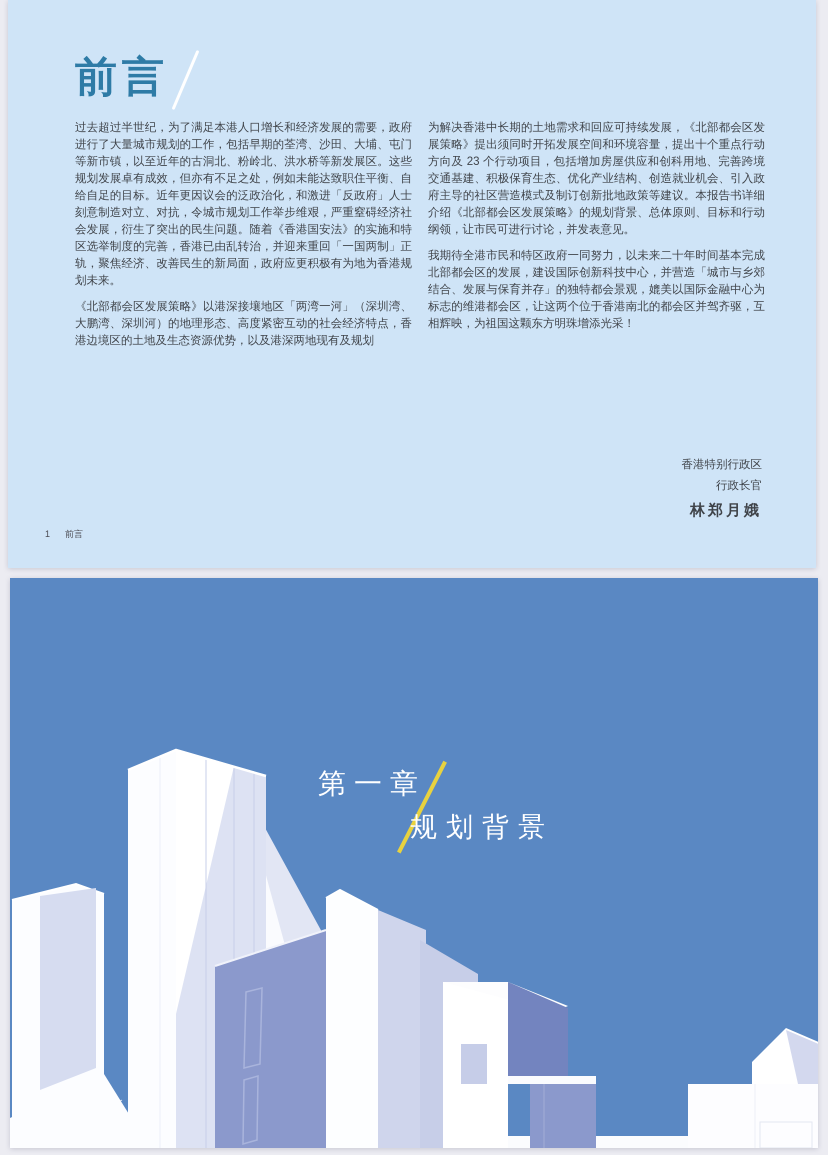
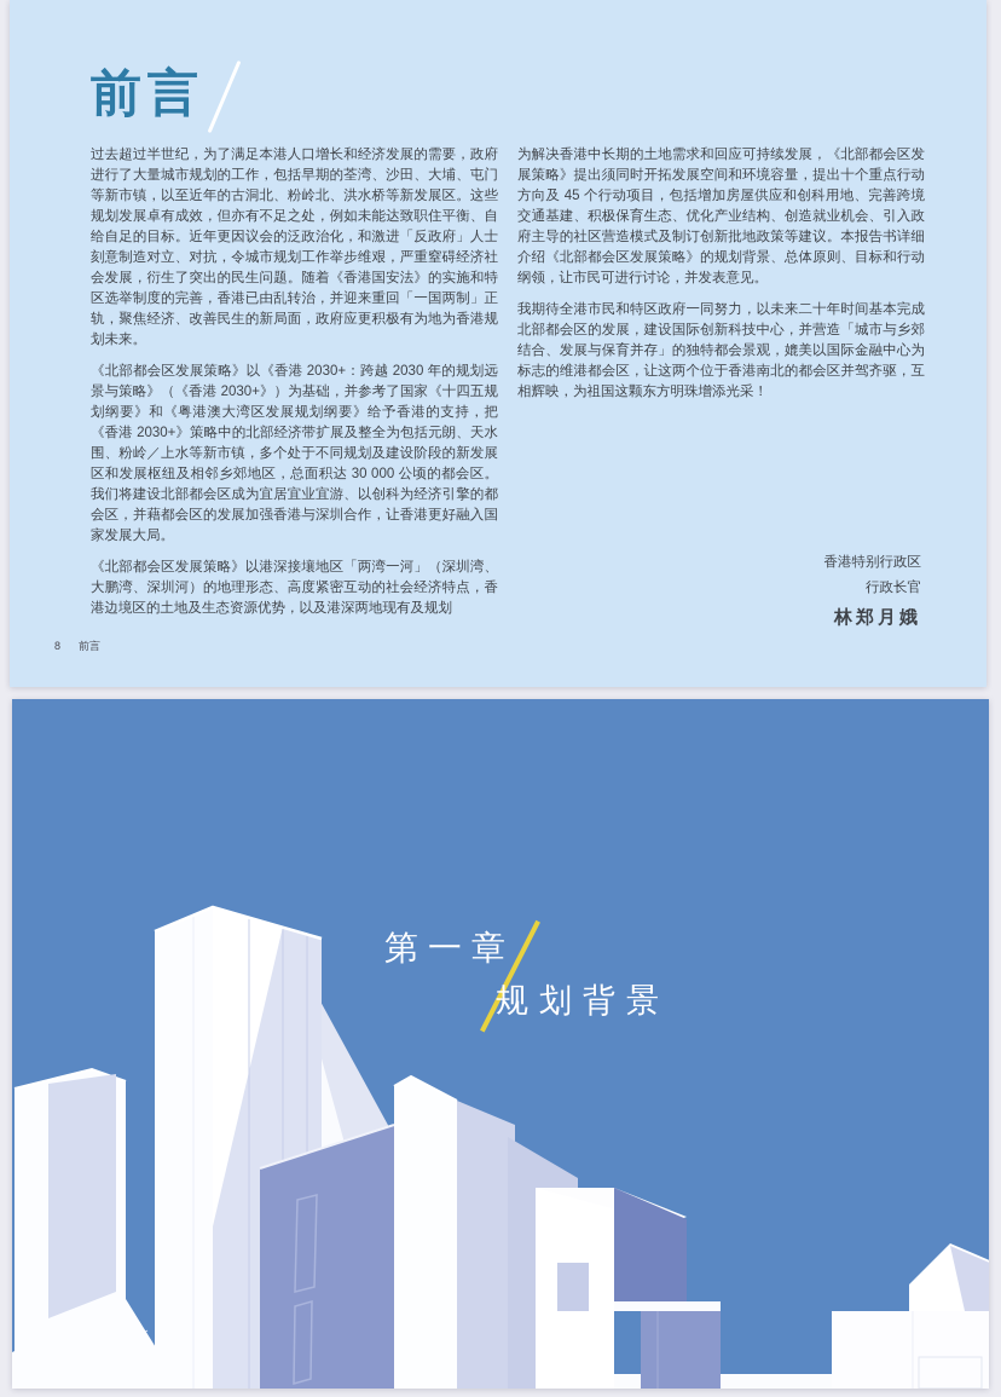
  前言
  过去超过半世纪，为了满足本港人口增长和经济发展的需要，政府进行了大量城市规划的工作，包括早期的荃湾、沙田、大埔、屯门等新市镇，以至近年的古洞北、粉岭北、洪水桥等新发展区。这些规划发展卓有成效，但亦有不足之处，例如未能达致职住平衡、自给自足的目标。近年更因议会的泛政治化，和激进「反政府」人士刻意制造对立、对抗，令城市规划工作举步维艰，严重窒碍经济社会发展，衍生了突出的民生问题。随着《香港国安法》的实施和特区选举制度的完善，香港已由乱转治，并迎来重回「一国两制」正轨，聚焦经济、改善民生的新局面，政府应更积极有为地为香港规划未来。
+ 《北部都会区发展策略》以《香港 2030+：跨越 2030 年的规划远景与策略》（《香港 2030+》）为基础，并参考了国家《十四五规划纲要》和《粤港澳大湾区发展规划纲要》给予香港的支持，把《香港 2030+》策略中的北部经济带扩展及整全为包括元朗、天水围、粉岭／上水等新市镇，多个处于不同规划及建设阶段的新发展区和发展枢纽及相邻乡郊地区，总面积达 30 000 公顷的都会区。我们将建设北部都会区成为宜居宜业宜游、以创科为经济引擎的都会区，并藉都会区的发展加强香港与深圳合作，让香港更好融入国家发展大局。
  《北部都会区发展策略》以港深接壤地区「两湾一河」（深圳湾、大鹏湾、深圳河）的地理形态、高度紧密互动的社会经济特点，香港边境区的土地及生态资源优势，以及港深两地现有及规划
- 为解决香港中长期的土地需求和回应可持续发展，《北部都会区发展策略》提出须同时开拓发展空间和环境容量，提出十个重点行动方向及 23 个行动项目，包括增加房屋供应和创科用地、完善跨境交通基建、积极保育生态、优化产业结构、创造就业机会、引入政府主导的社区营造模式及制订创新批地政策等建议。本报告书详细介绍《北部都会区发展策略》的规划背景、总体原则、目标和行动纲领，让市民可进行讨论，并发表意见。
+ 为解决香港中长期的土地需求和回应可持续发展，《北部都会区发展策略》提出须同时开拓发展空间和环境容量，提出十个重点行动方向及 45 个行动项目，包括增加房屋供应和创科用地、完善跨境交通基建、积极保育生态、优化产业结构、创造就业机会、引入政府主导的社区营造模式及制订创新批地政策等建议。本报告书详细介绍《北部都会区发展策略》的规划背景、总体原则、目标和行动纲领，让市民可进行讨论，并发表意见。
  我期待全港市民和特区政府一同努力，以未来二十年时间基本完成北部都会区的发展，建设国际创新科技中心，并营造「城市与乡郊结合、发展与保育并存」的独特都会景观，媲美以国际金融中心为标志的维港都会区，让这两个位于香港南北的都会区并驾齐驱，互相辉映，为祖国这颗东方明珠增添光采！
  香港特别行政区
  行政长官
  林郑月娥
- 1 前言
+ 8 前言
  第一章
  规划背景
